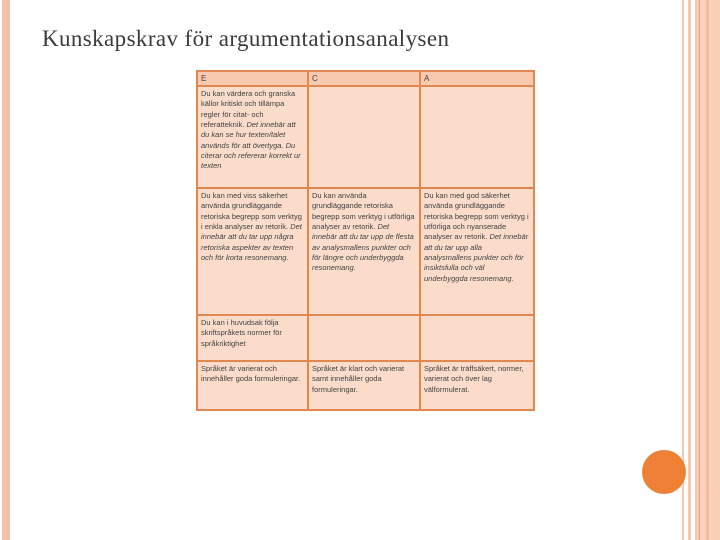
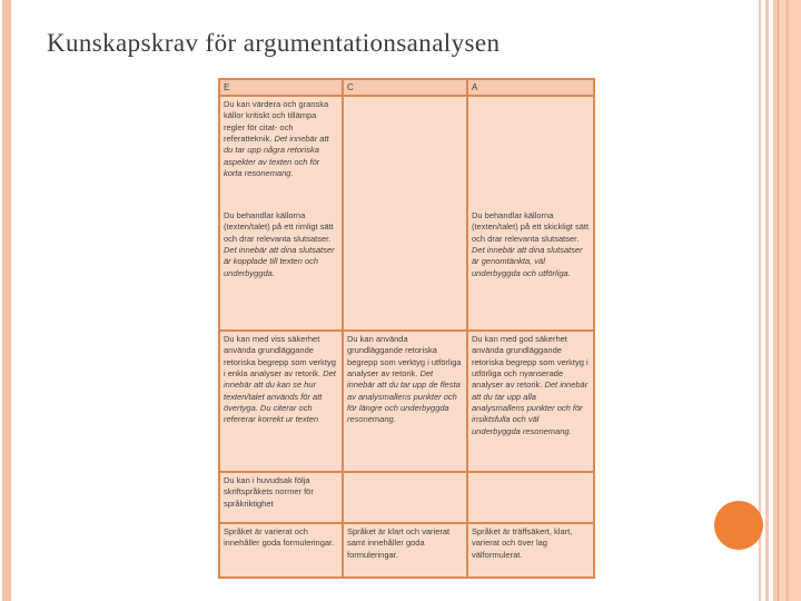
  Kunskapskrav för argumentationsanalysen
  E	C	A
- Du kan värdera och granska källor kritiskt och tillämpa regler för citat- och referatteknik. Det innebär att du kan se hur texten/talet används för att övertyga. Du citerar och refererar korrekt ur texten
+ Du kan värdera och granska källor kritiskt och tillämpa regler för citat- och referatteknik. Det innebär att du tar upp några retoriska aspekter av texten och för korta resonemang.
+ Du behandlar källorna (texten/talet) på ett rimligt sätt och drar relevanta slutsatser. Det innebär att dina slutsatser är kopplade till texten och underbyggda.		Du behandlar källorna (texten/talet) på ett skickligt sätt och drar relevanta slutsatser. Det innebär att dina slutsatser är genomtänkta, väl underbyggda och utförliga.
- Du kan med viss säkerhet använda grundläggande retoriska begrepp som verktyg i enkla analyser av retorik. Det innebär att du tar upp några retoriska aspekter av texten och för korta resonemang.	Du kan använda grundläggande retoriska begrepp som verktyg i utförliga analyser av retorik. Det innebär att du tar upp de flesta av analysmallens punkter och för längre och underbyggda resonemang.	Du kan med god säkerhet använda grundläggande retoriska begrepp som verktyg i utförliga och nyanserade analyser av retorik. Det innebär att du tar upp alla analysmallens punkter och för insiktsfulla och väl underbyggda resonemang.
+ Du kan med viss säkerhet använda grundläggande retoriska begrepp som verktyg i enkla analyser av retorik. Det innebär att du kan se hur texten/talet används för att övertyga. Du citerar och refererar korrekt ur texten	Du kan använda grundläggande retoriska begrepp som verktyg i utförliga analyser av retorik. Det innebär att du tar upp de flesta av analysmallens punkter och för längre och underbyggda resonemang.	Du kan med god säkerhet använda grundläggande retoriska begrepp som verktyg i utförliga och nyanserade analyser av retorik. Det innebär att du tar upp alla analysmallens punkter och för insiktsfulla och väl underbyggda resonemang.
  Du kan i huvudsak följa skriftspråkets normer för språkriktighet
- Språket är varierat och innehåller goda formuleringar.	Språket är klart och varierat samt innehåller goda formuleringar.	Språket är träffsäkert, normer, varierat och över lag välformulerat.
+ Språket är varierat och innehåller goda formuleringar.	Språket är klart och varierat samt innehåller goda formuleringar.	Språket är träffsäkert, klart, varierat och över lag välformulerat.
